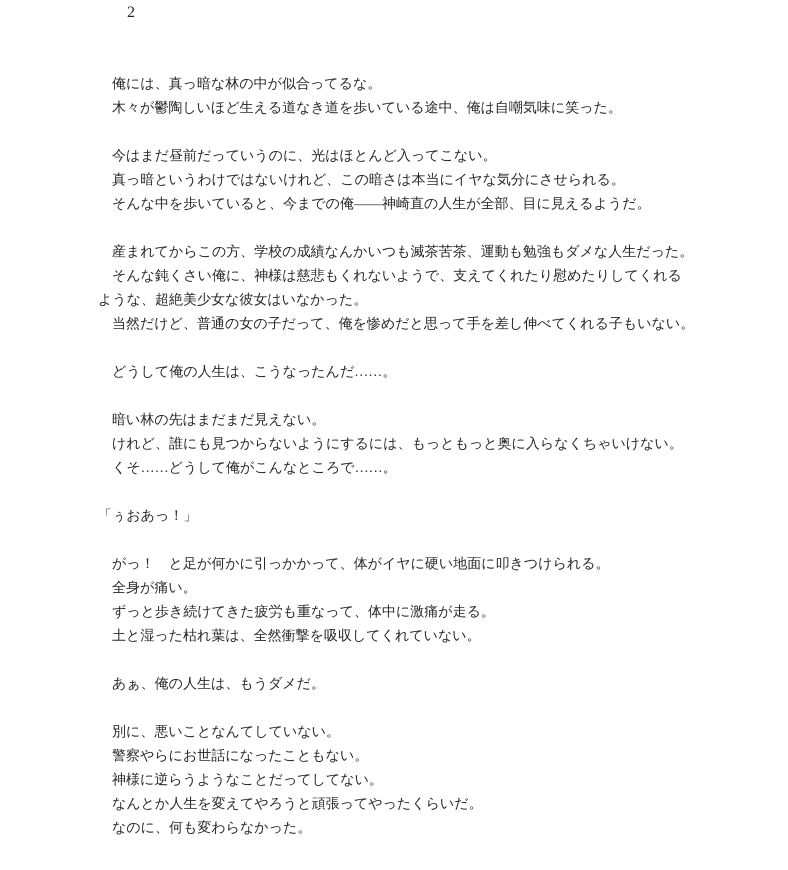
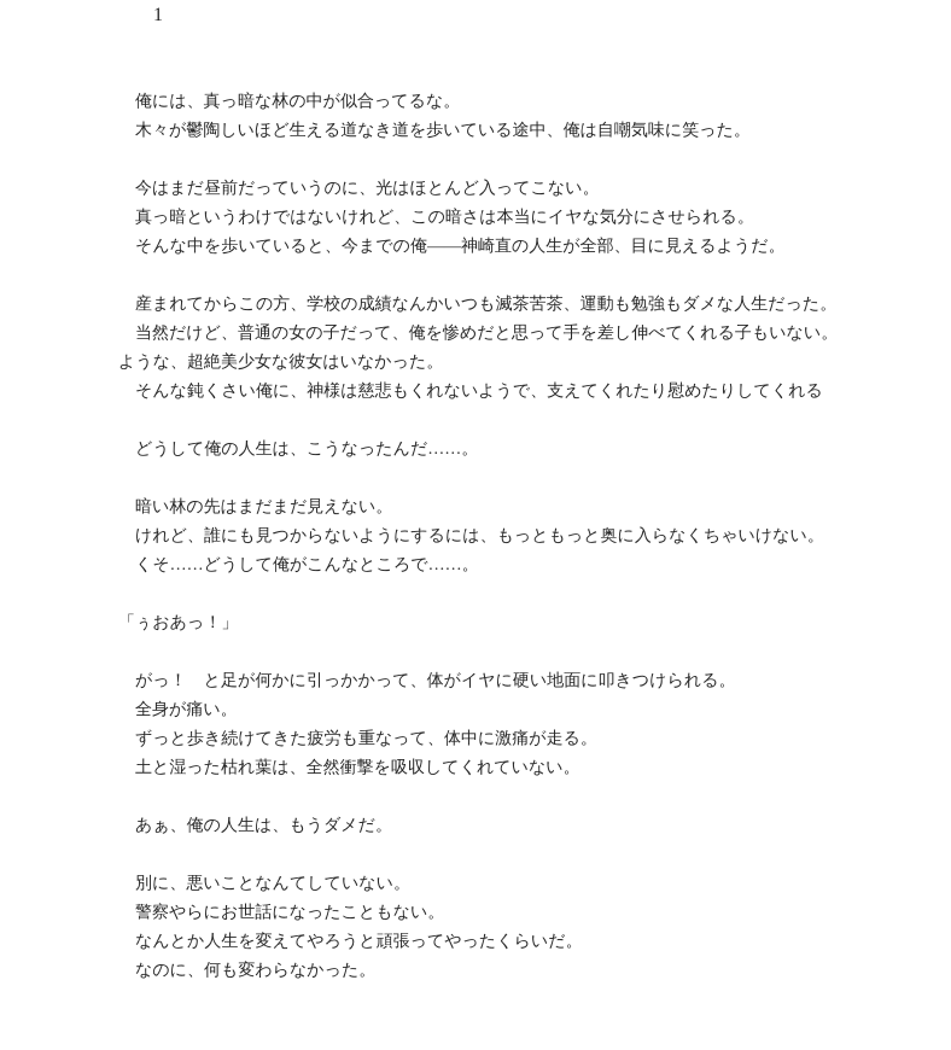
- 2
+ 1
  俺には、真っ暗な林の中が似合ってるな。
  木々が鬱陶しいほど生える道なき道を歩いている途中、俺は自嘲気味に笑った。
  今はまだ昼前だっていうのに、光はほとんど入ってこない。
  真っ暗というわけではないけれど、この暗さは本当にイヤな気分にさせられる。
  そんな中を歩いていると、今までの俺――神崎直の人生が全部、目に見えるようだ。
  産まれてからこの方、学校の成績なんかいつも滅茶苦茶、運動も勉強もダメな人生だった。
- そんな鈍くさい俺に、神様は慈悲もくれないようで、支えてくれたり慰めたりしてくれる
+ 当然だけど、普通の女の子だって、俺を惨めだと思って手を差し伸べてくれる子もいない。
  ような、超絶美少女な彼女はいなかった。
- 当然だけど、普通の女の子だって、俺を惨めだと思って手を差し伸べてくれる子もいない。
+ そんな鈍くさい俺に、神様は慈悲もくれないようで、支えてくれたり慰めたりしてくれる
  どうして俺の人生は、こうなったんだ……。
  暗い林の先はまだまだ見えない。
  けれど、誰にも見つからないようにするには、もっともっと奥に入らなくちゃいけない。
  くそ……どうして俺がこんなところで……。
  「ぅおあっ！」
  がっ！ と足が何かに引っかかって、体がイヤに硬い地面に叩きつけられる。
  全身が痛い。
  ずっと歩き続けてきた疲労も重なって、体中に激痛が走る。
  土と湿った枯れ葉は、全然衝撃を吸収してくれていない。
  あぁ、俺の人生は、もうダメだ。
  別に、悪いことなんてしていない。
  警察やらにお世話になったこともない。
- 神様に逆らうようなことだってしてない。
  なんとか人生を変えてやろうと頑張ってやったくらいだ。
  なのに、何も変わらなかった。
